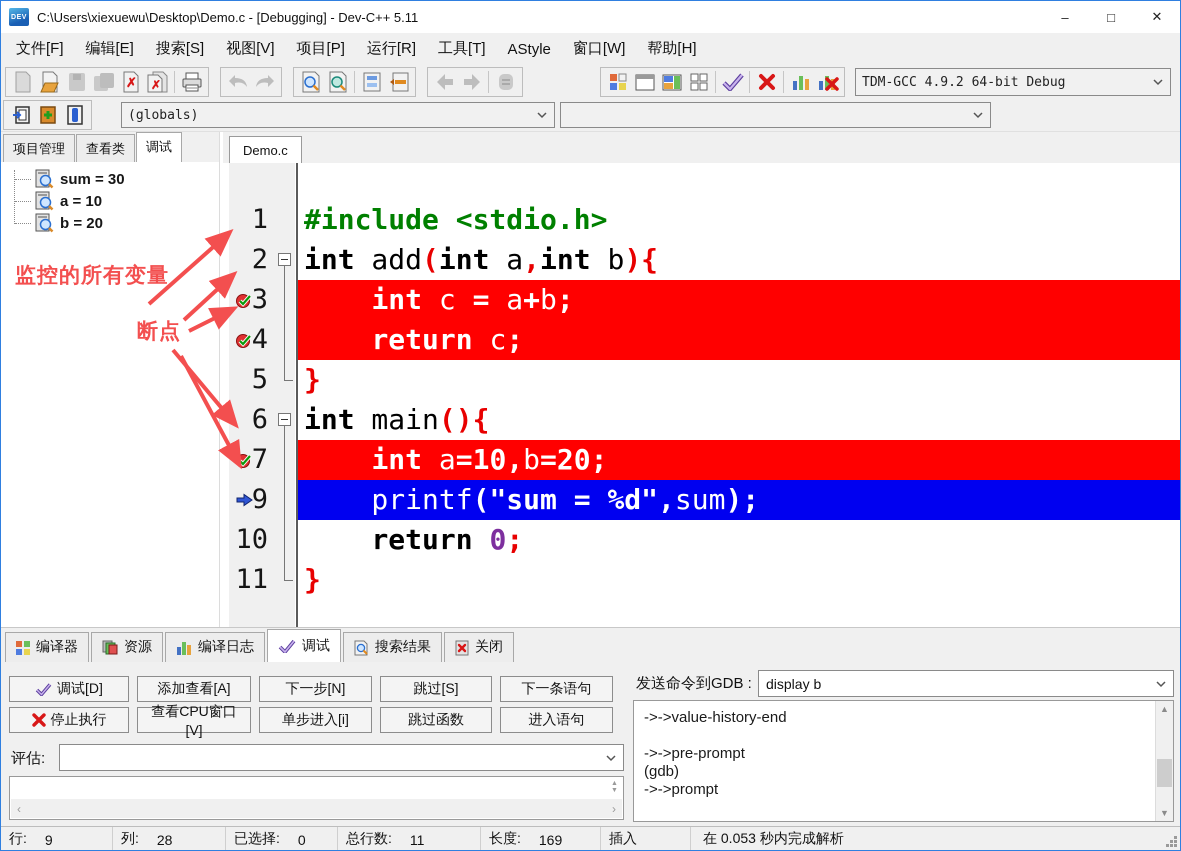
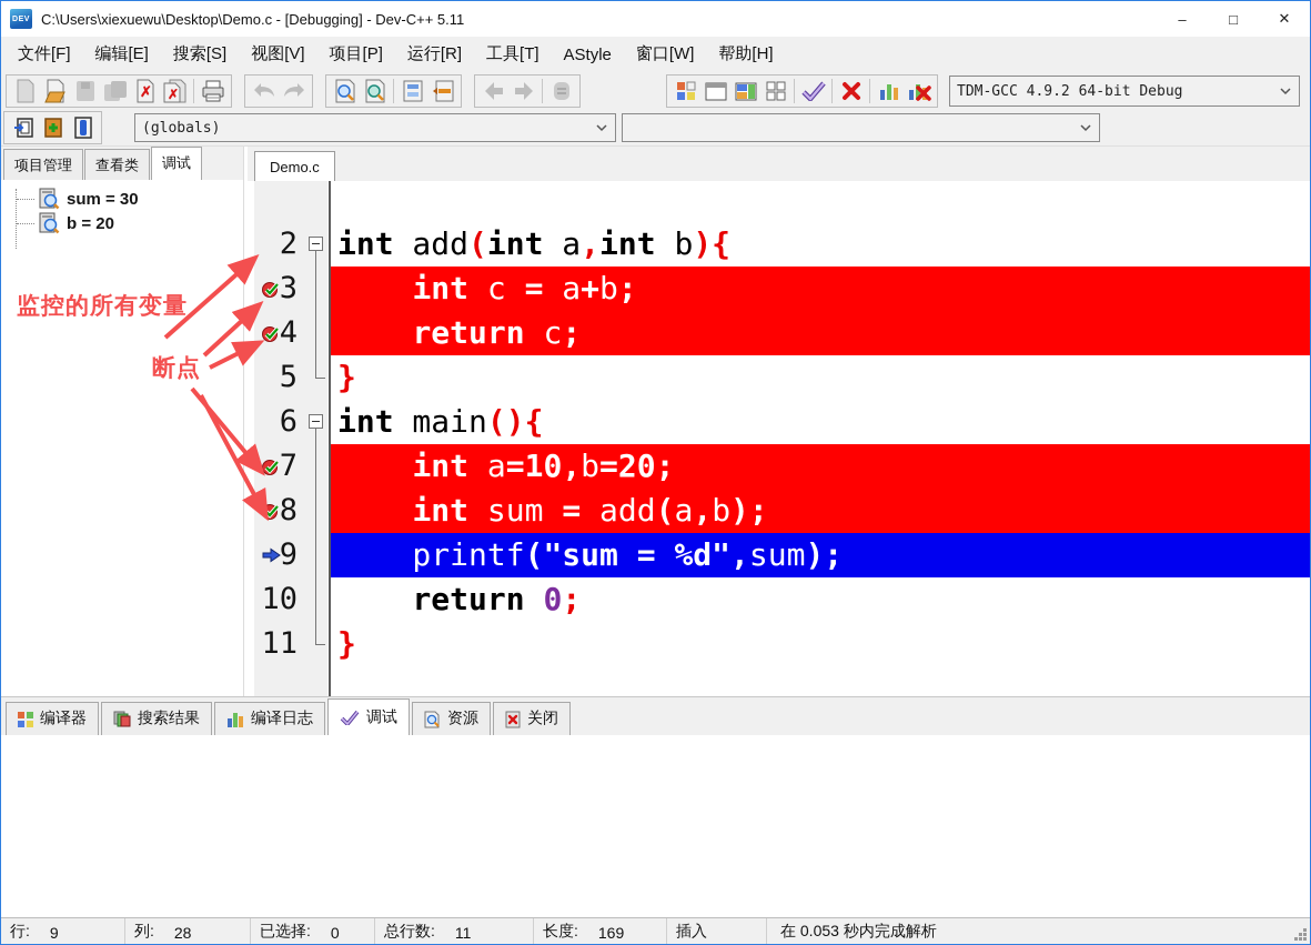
  C:\Users\xiexuewu\Desktop\Demo.c - [Debugging] - Dev-C++ 5.11
  –
  □
  ✕
  文件[F]
  编辑[E]
  搜索[S]
  视图[V]
  项目[P]
  运行[R]
  工具[T]
  AStyle
  窗口[W]
  帮助[H]
  ✗
  ✗
  TDM-GCC 4.9.2 64-bit Debug
  (globals)
  项目管理
  查看类
  调试
  sum = 30
- a = 10
  b = 20
  Demo.c
- 1
- #include <stdio.h>
  2
  int add(int a,int b){
  3
  int c = a+b;
  4
  return c;
  5
  }
  6
  int main(){
  7
  int a=10,b=20;
+ 8
+ int sum = add(a,b);
  9
  printf("sum = %d",sum);
  10
  return 0;
  11
  }
  监控的所有变量
  断点
  编译器
- 资源
+ 搜索结果
  编译日志
  调试
- 搜索结果
+ 资源
  关闭
- 调试[D]
- 添加查看[A]
- 下一步[N]
- 跳过[S]
- 下一条语句
- 停止执行
- 查看CPU窗口[V]
- 单步进入[i]
- 跳过函数
- 进入语句
- 评估:
- ‹
- ›
- 发送命令到GDB :
- display b
- ->->value-history-end
- ->->pre-prompt
- (gdb)
- ->->prompt
- ▲
- ▼
  行:
  9
  列:
  28
  已选择:
  0
  总行数:
  11
  长度:
  169
  插入
  在 0.053 秒内完成解析
